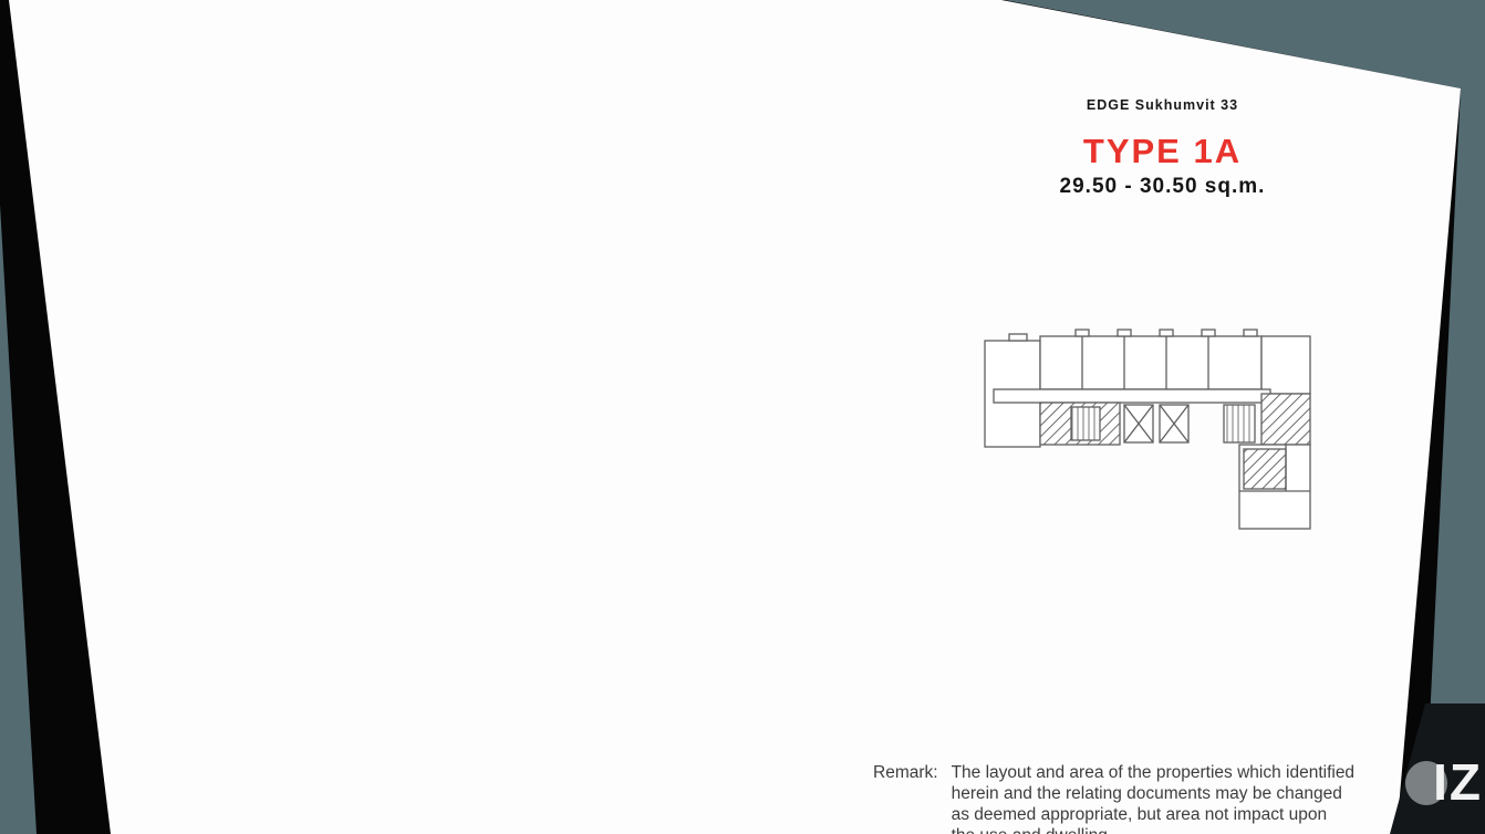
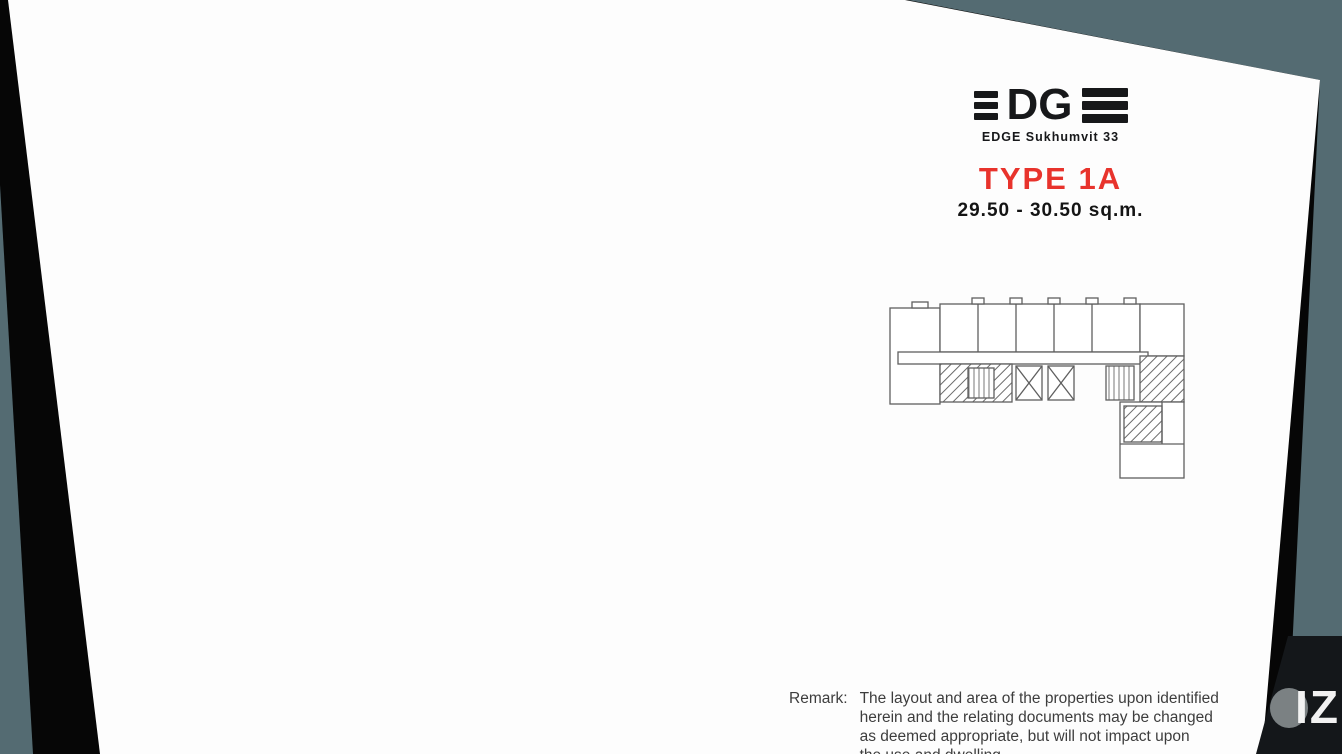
+ DG
  EDGE Sukhumvit 33
  TYPE 1A
  29.50 - 30.50 sq.m.
  Remark:
- The layout and area of the properties which identified
+ The layout and area of the properties upon identified
  herein and the relating documents may be changed
- as deemed appropriate, but area not impact upon
+ as deemed appropriate, but will not impact upon
  IZ
